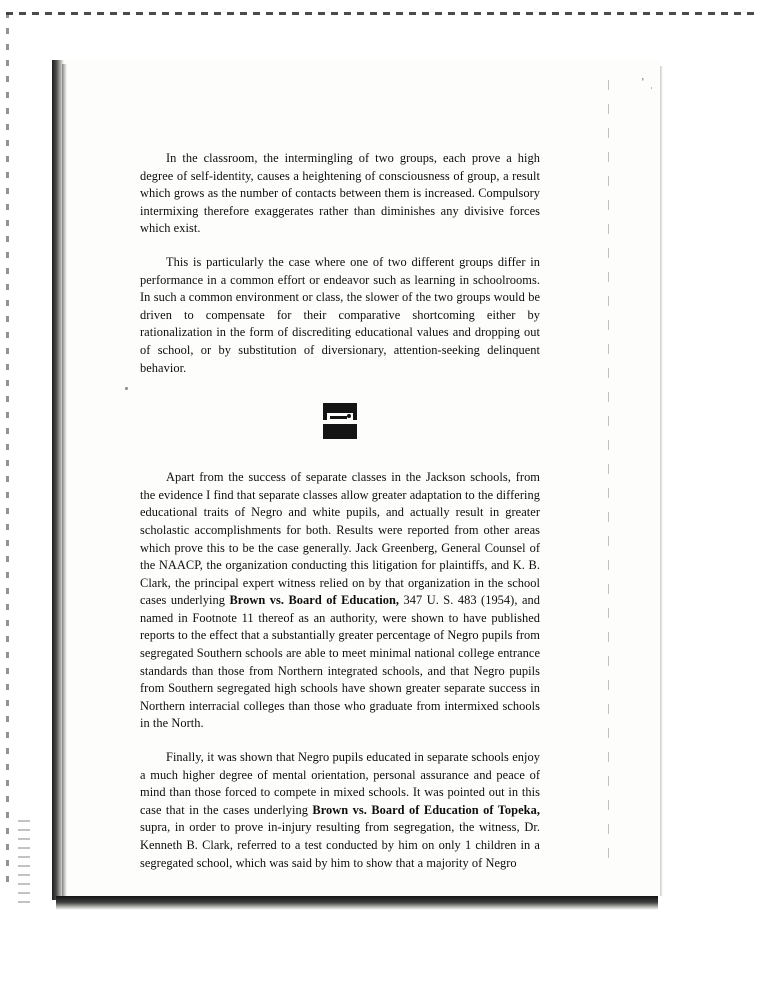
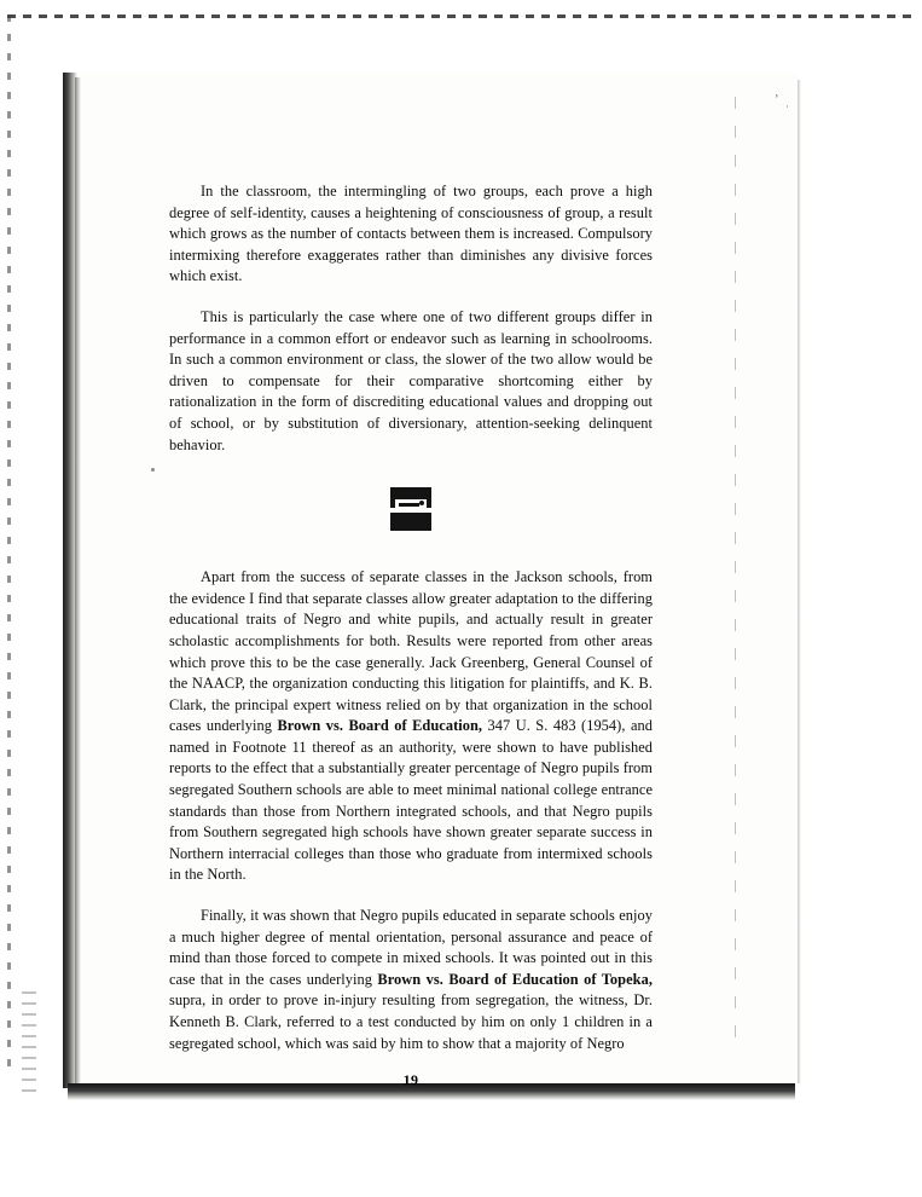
  ˙
  In the classroom, the intermingling of two groups, each prove a high degree of self-identity, causes a heightening of consciousness of group, a result which grows as the number of contacts between them is increased. Compulsory intermixing therefore exaggerates rather than diminishes any divisive forces which exist.
- This is particularly the case where one of two different groups differ in performance in a common effort or endeavor such as learning in schoolrooms. In such a common environment or class, the slower of the two groups would be driven to compensate for their comparative shortcoming either by rationalization in the form of discrediting educational values and dropping out of school, or by substitution of diversionary, attention-seeking delinquent behavior.
+ This is particularly the case where one of two different groups differ in performance in a common effort or endeavor such as learning in schoolrooms. In such a common environment or class, the slower of the two allow would be driven to compensate for their comparative shortcoming either by rationalization in the form of discrediting educational values and dropping out of school, or by substitution of diversionary, attention-seeking delinquent behavior.
  Apart from the success of separate classes in the Jackson schools, from the evidence I find that separate classes allow greater adaptation to the differing educational traits of Negro and white pupils, and actually result in greater scholastic accomplishments for both. Results were reported from other areas which prove this to be the case generally. Jack Greenberg, General Counsel of the NAACP, the organization conducting this litigation for plaintiffs, and K. B. Clark, the principal expert witness relied on by that organization in the school cases underlying Brown vs. Board of Education, 347 U. S. 483 (1954), and named in Footnote 11 thereof as an authority, were shown to have published reports to the effect that a substantially greater percentage of Negro pupils from segregated Southern schools are able to meet minimal national college entrance standards than those from Northern integrated schools, and that Negro pupils from Southern segregated high schools have shown greater separate success in Northern interracial colleges than those who graduate from intermixed schools in the North.
  Finally, it was shown that Negro pupils educated in separate schools enjoy a much higher degree of mental orientation, personal assurance and peace of mind than those forced to compete in mixed schools. It was pointed out in this case that in the cases underlying Brown vs. Board of Education of Topeka, supra, in order to prove in-injury resulting from segregation, the witness, Dr. Kenneth B. Clark, referred to a test conducted by him on only 1 children in a segregated school, which was said by him to show that a majority of Negro
+ 19
